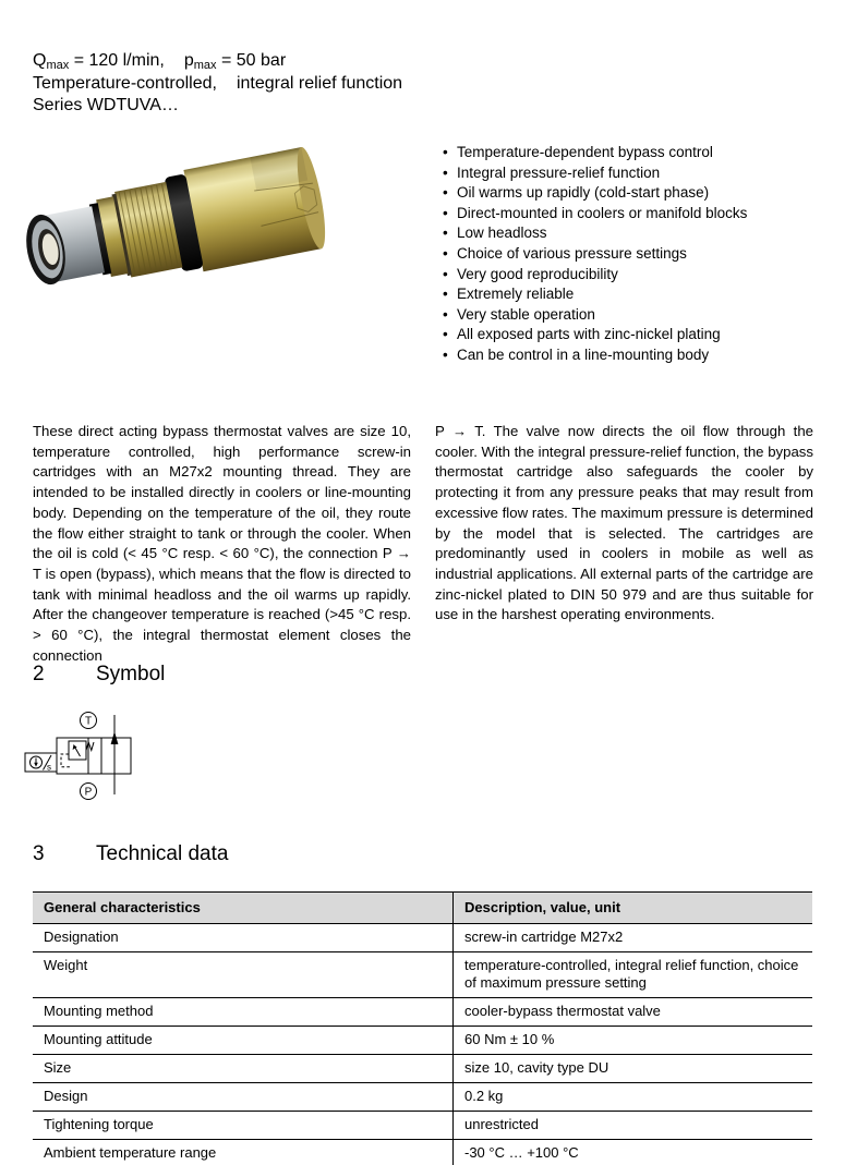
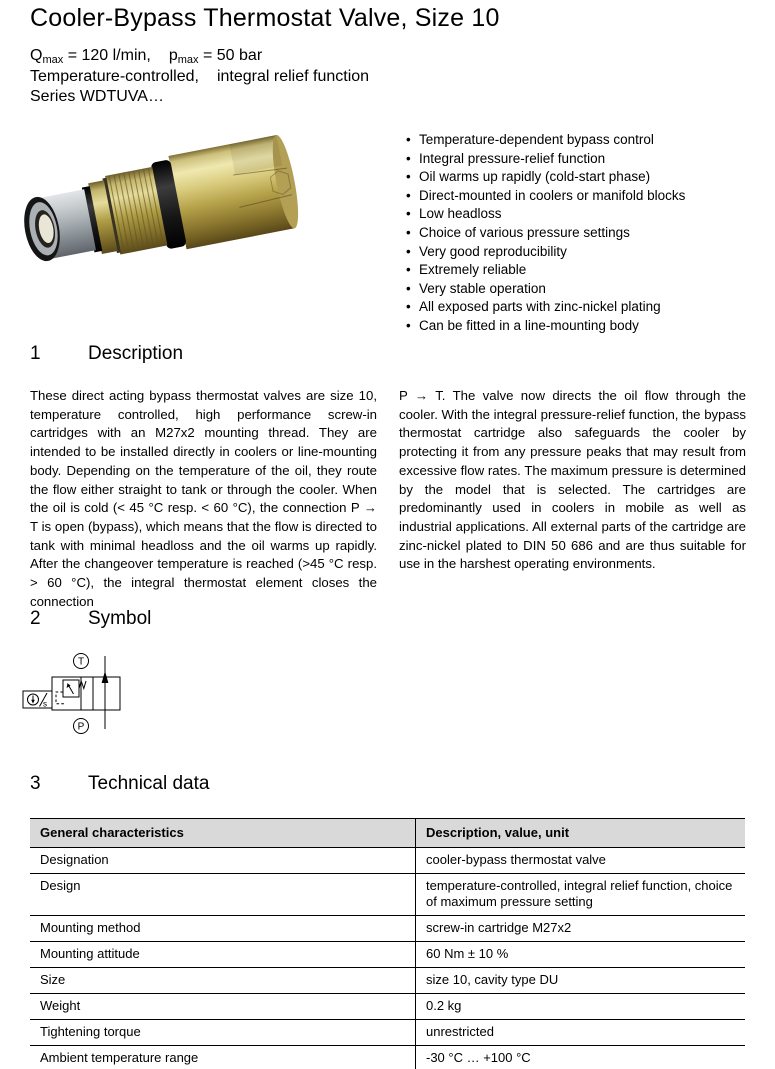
+ Cooler-Bypass Thermostat Valve, Size 10
  Qmax = 120 l/min, pmax = 50 bar
  Temperature-controlled, integral relief function
  Series WDTUVA…
  Temperature-dependent bypass control
  Integral pressure-relief function
  Oil warms up rapidly (cold-start phase)
  Direct-mounted in coolers or manifold blocks
  Low headloss
  Choice of various pressure settings
  Very good reproducibility
  Extremely reliable
  Very stable operation
  All exposed parts with zinc-nickel plating
- Can be control in a line-mounting body
+ Can be fitted in a line-mounting body
+ 1 Description
  These direct acting bypass thermostat valves are size 10, temperature controlled, high performance screw-in cartridges with an M27x2 mounting thread. They are intended to be installed directly in coolers or line-mounting body. Depending on the temperature of the oil, they route the flow either straight to tank or through the cooler. When the oil is cold (< 45 °C resp. < 60 °C), the connection P → T is open (bypass), which means that the flow is directed to tank with minimal headloss and the oil warms up rapidly. After the changeover temperature is reached (>45 °C resp. > 60 °C), the integral thermostat element closes the connection
- P → T. The valve now directs the oil flow through the cooler. With the integral pressure-relief function, the bypass thermostat cartridge also safeguards the cooler by protecting it from any pressure peaks that may result from excessive flow rates. The maximum pressure is determined by the model that is selected. The cartridges are predominantly used in coolers in mobile as well as industrial applications. All external parts of the cartridge are zinc-nickel plated to DIN 50 979 and are thus suitable for use in the harshest operating environments.
+ P → T. The valve now directs the oil flow through the cooler. With the integral pressure-relief function, the bypass thermostat cartridge also safeguards the cooler by protecting it from any pressure peaks that may result from excessive flow rates. The maximum pressure is determined by the model that is selected. The cartridges are predominantly used in coolers in mobile as well as industrial applications. All external parts of the cartridge are zinc-nickel plated to DIN 50 686 and are thus suitable for use in the harshest operating environments.
  2 Symbol
  T
  P
  s
  3 Technical data
  General characteristics	Description, value, unit
- Designation	screw-in cartridge M27x2
+ Designation	cooler-bypass thermostat valve
- Weight	temperature-controlled, integral relief function, choice of maximum pressure setting
+ Design	temperature-controlled, integral relief function, choice of maximum pressure setting
- Mounting method	cooler-bypass thermostat valve
+ Mounting method	screw-in cartridge M27x2
  Mounting attitude	60 Nm ± 10 %
  Size	size 10, cavity type DU
- Design	0.2 kg
+ Weight	0.2 kg
  Tightening torque	unrestricted
  Ambient temperature range	-30 °C … +100 °C
